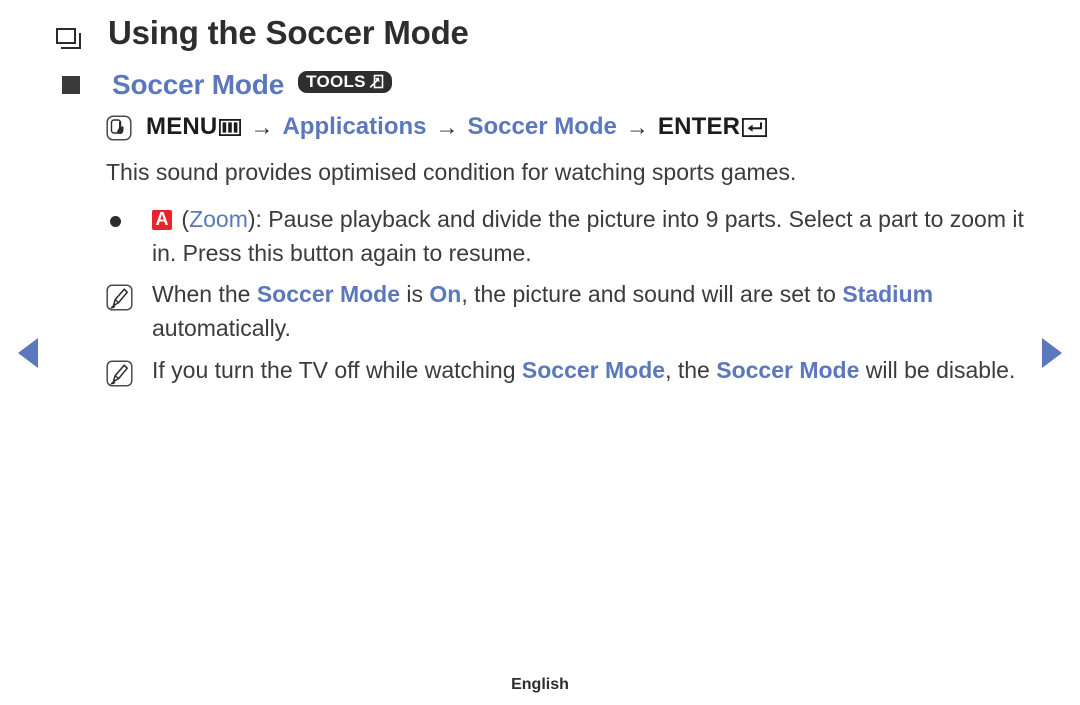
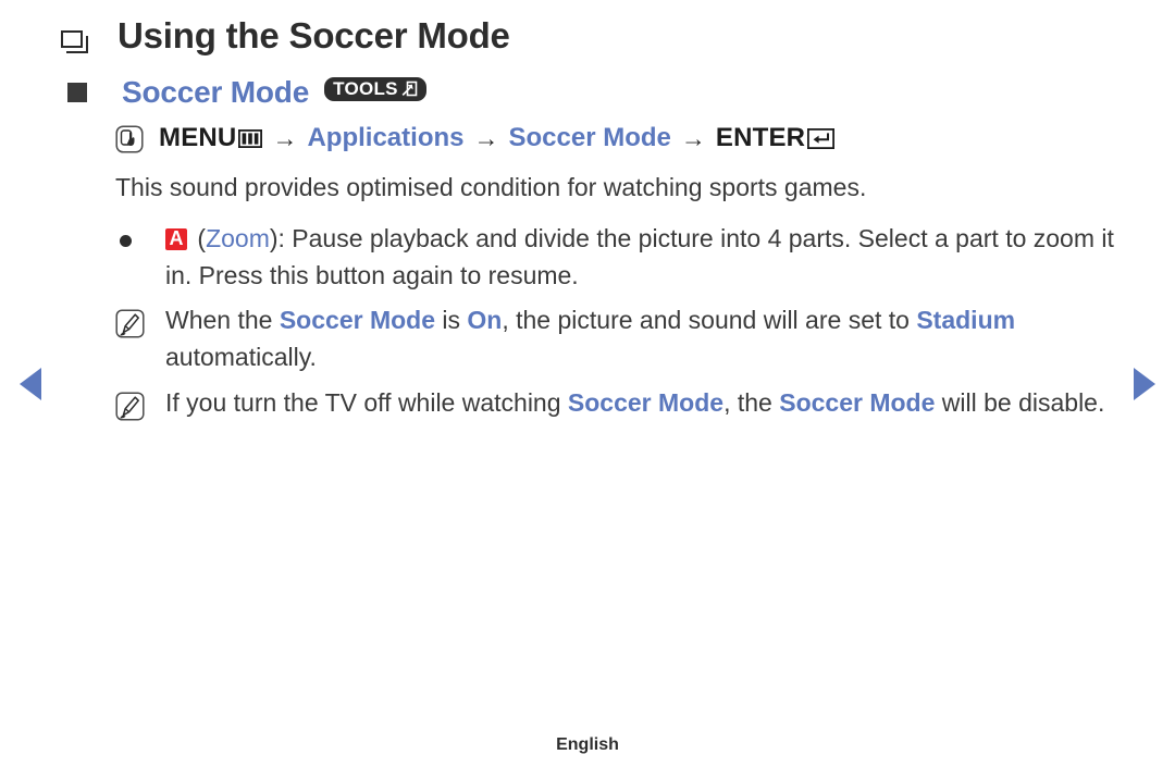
  Using the Soccer Mode
  Soccer Mode
  TOOLS
  MENU
  →
  Applications
  →
  Soccer Mode
  →
  ENTER
  This sound provides optimised condition for watching sports games.
- A (Zoom): Pause playback and divide the picture into 9 parts. Select a part to zoom it in. Press this button again to resume.
+ A (Zoom): Pause playback and divide the picture into 4 parts. Select a part to zoom it in. Press this button again to resume.
  When the Soccer Mode is On, the picture and sound will are set to Stadium automatically.
  If you turn the TV off while watching Soccer Mode, the Soccer Mode will be disable.
  English
